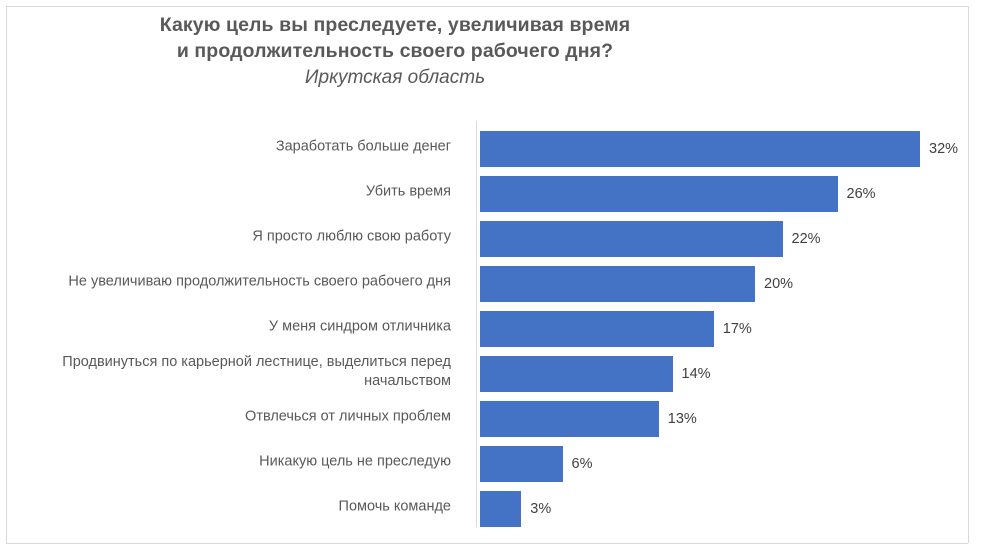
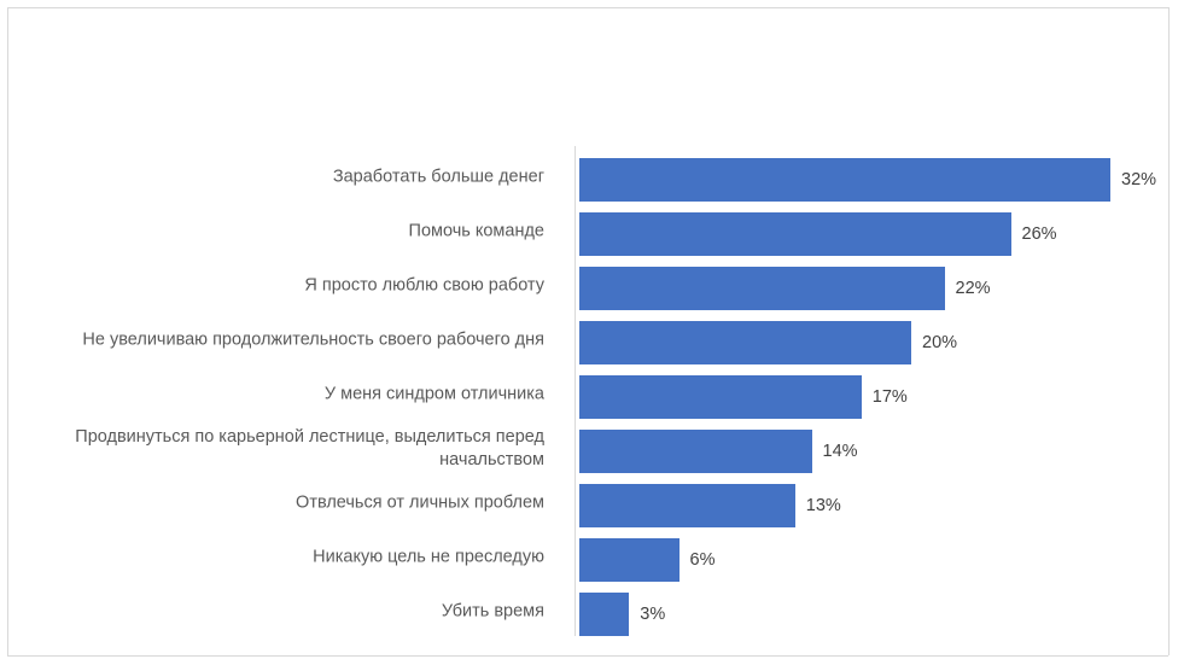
- Какую цель вы преследуете, увеличивая время
- и продолжительность своего рабочего дня?
- Иркутская область
  Заработать больше денег
  32%
- Убить время
+ Помочь команде
  26%
  Я просто люблю свою работу
  22%
  Не увеличиваю продолжительность своего рабочего дня
  20%
  У меня синдром отличника
  17%
  Продвинуться по карьерной лестнице, выделиться перед начальством
  14%
  Отвлечься от личных проблем
  13%
  Никакую цель не преследую
  6%
- Помочь команде
+ Убить время
  3%
